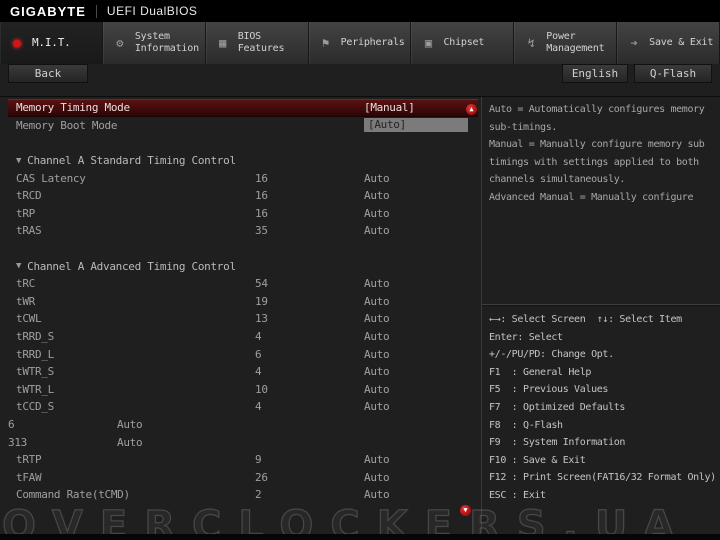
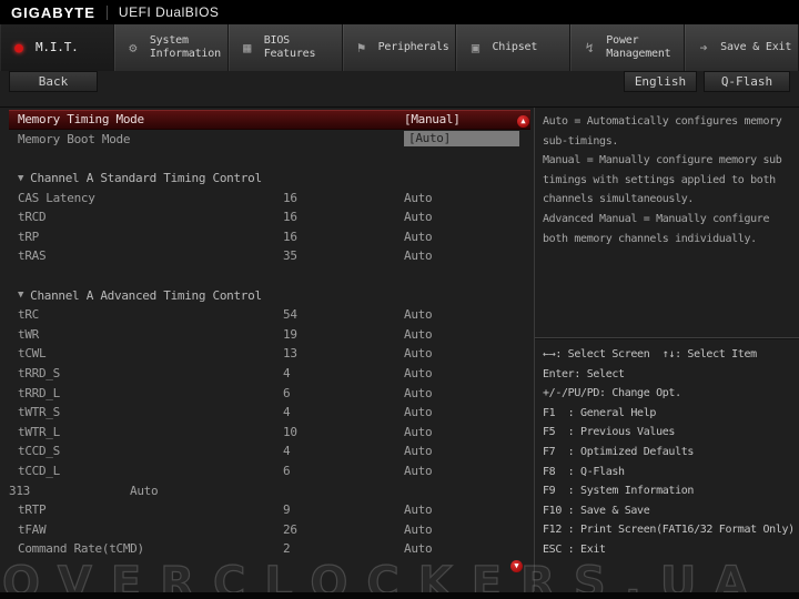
  GIGABYTE
  UEFI DualBIOS
  ●
  M.I.T.
  ⚙
  System Information
  ▦
  BIOS Features
  ⚑
  Peripherals
  ▣
  Chipset
  ↯
  Power Management
  ➔
  Save & Exit
  Back
  English
  Q-Flash
  Memory Timing Mode
  [Manual]
  Memory Boot Mode
  [Auto]
  ▼
  Channel A Standard Timing Control
  CAS Latency
  16
  Auto
  tRCD
  16
  Auto
  tRP
  16
  Auto
  tRAS
  35
  Auto
  ▼
  Channel A Advanced Timing Control
  tRC
  54
  Auto
  tWR
  19
  Auto
  tCWL
  13
  Auto
  tRRD_S
  4
  Auto
  tRRD_L
  6
  Auto
  tWTR_S
  4
  Auto
  tWTR_L
  10
  Auto
  tCCD_S
  4
  Auto
+ tCCD_L
  6
  Auto
  313
  Auto
  tRTP
  9
  Auto
  tFAW
  26
  Auto
  Command Rate(tCMD)
  2
  Auto
  Auto = Automatically configures memory
  sub-timings.
  Manual = Manually configure memory sub
  timings with settings applied to both
  channels simultaneously.
  Advanced Manual = Manually configure
+ both memory channels individually.
  ←→: Select Screen ↑↓: Select Item
  Enter: Select
  +/-/PU/PD: Change Opt.
  F1 : General Help
  F5 : Previous Values
  F7 : Optimized Defaults
  F8 : Q-Flash
  F9 : System Information
- F10 : Save & Exit
+ F10 : Save & Save
  F12 : Print Screen(FAT16/32 Format Only)
  ESC : Exit
  ▲
  ▼
  OVERCLOCKERS.UA
